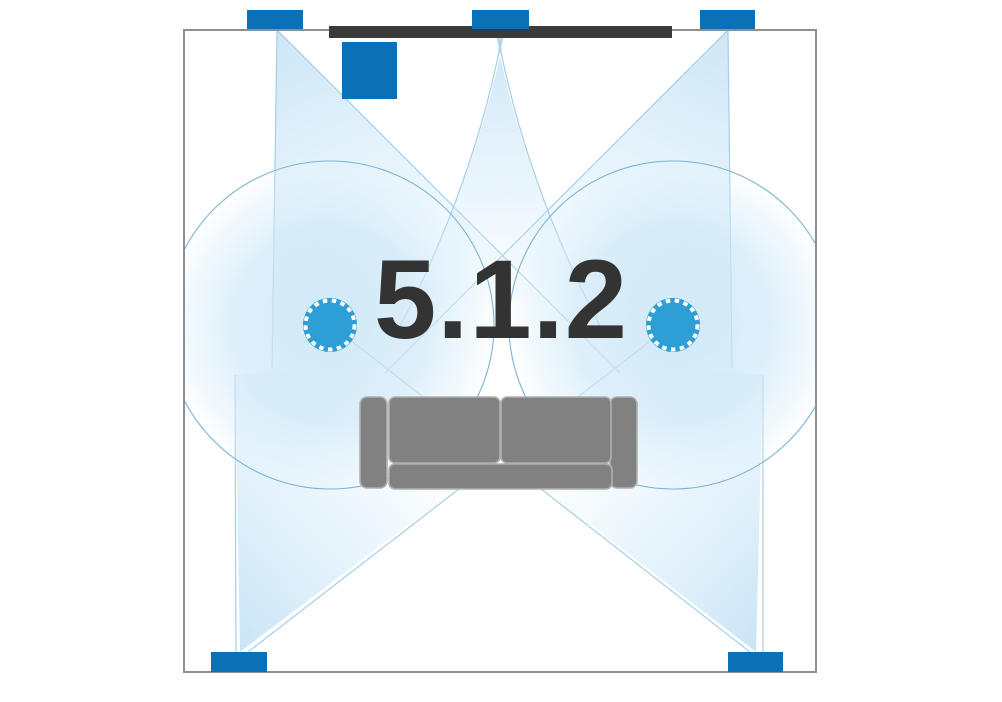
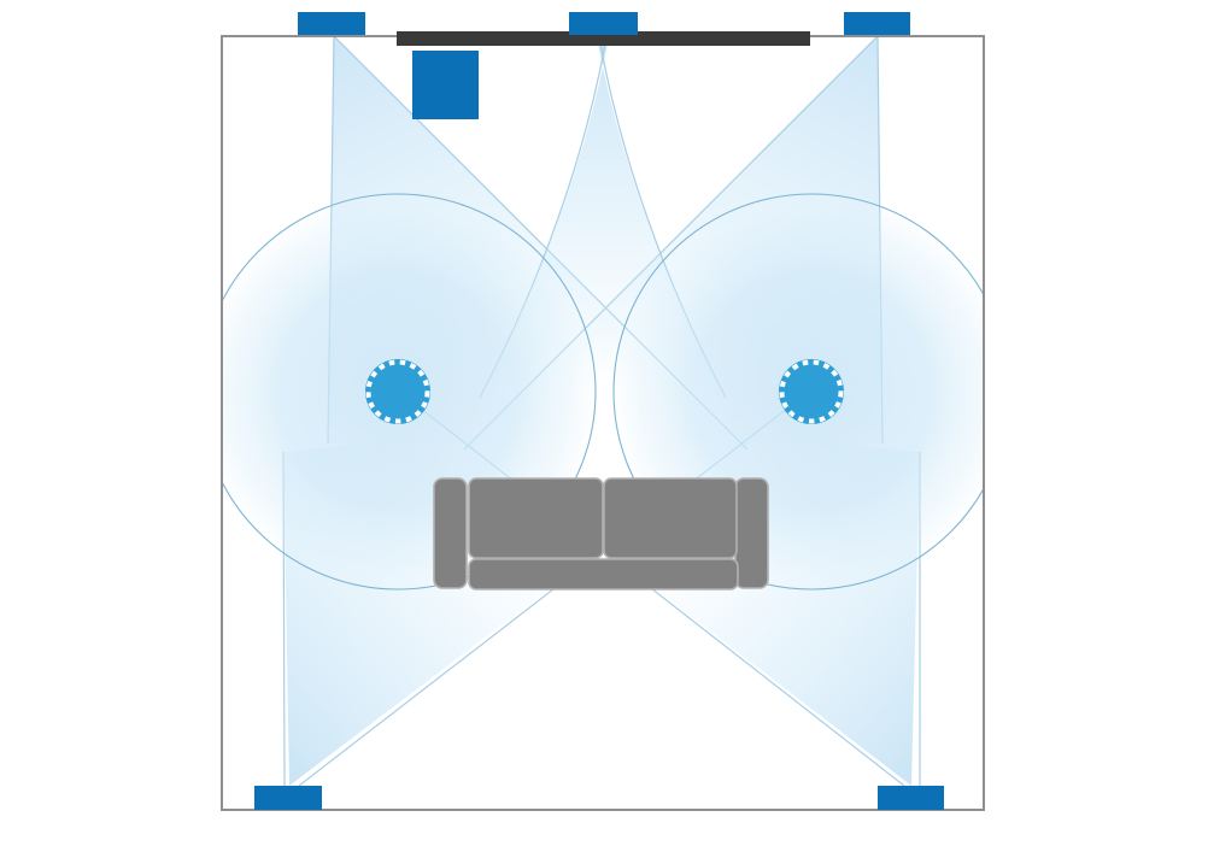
- 5.1.2
